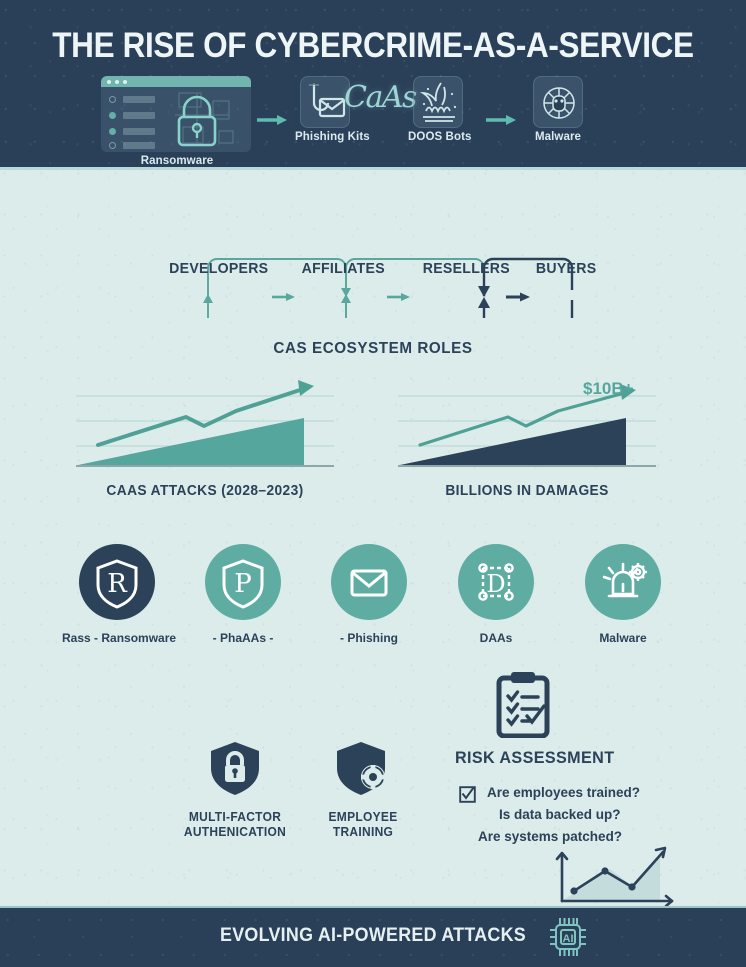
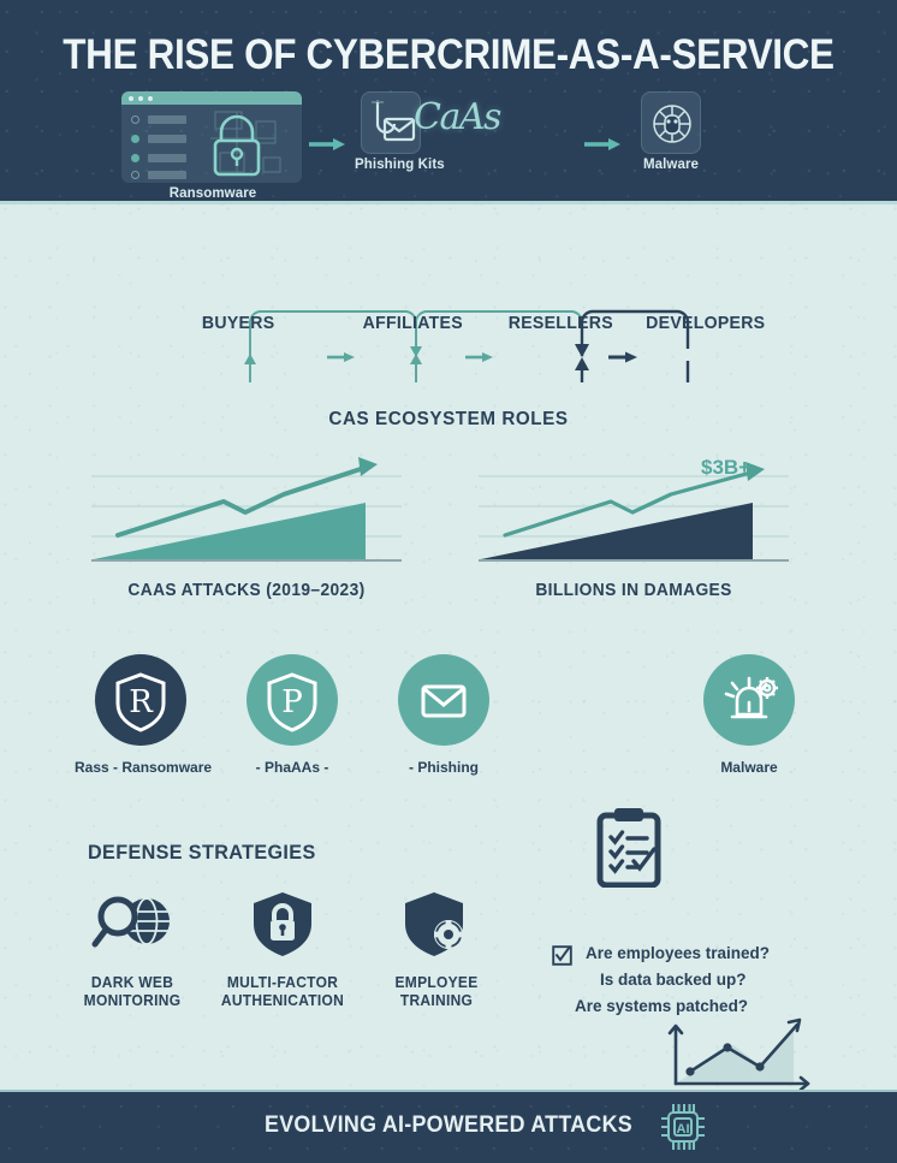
  THE RISE OF CYBERCRIME-AS-A-SERVICE
  Ransomware
  Phishing Kits
  CaAs
- DOOS Bots
  Malware
- DEVELOPERS
+ BUYERS
  AFFILIATES
  RESELLERS
- BUYERS
+ DEVELOPERS
  CAS ECOSYSTEM ROLES
- CAAS ATTACKS (2028–2023)
+ CAAS ATTACKS (2019–2023)
- $10B+
+ $3B+
  BILLIONS IN DAMAGES
  R
  Rass - Ransomware
  P
  - PhaAAs -
  - Phishing
- D
- DAAs
  Malware
+ DEFENSE STRATEGIES
+ DARK WEB
+ MONITORING
  MULTI-FACTOR
  AUTHENICATION
  EMPLOYEE
  TRAINING
- RISK ASSESSMENT
  Are employees trained?
  Is data backed up?
  Are systems patched?
  EVOLVING AI-POWERED ATTACKS
  AI
